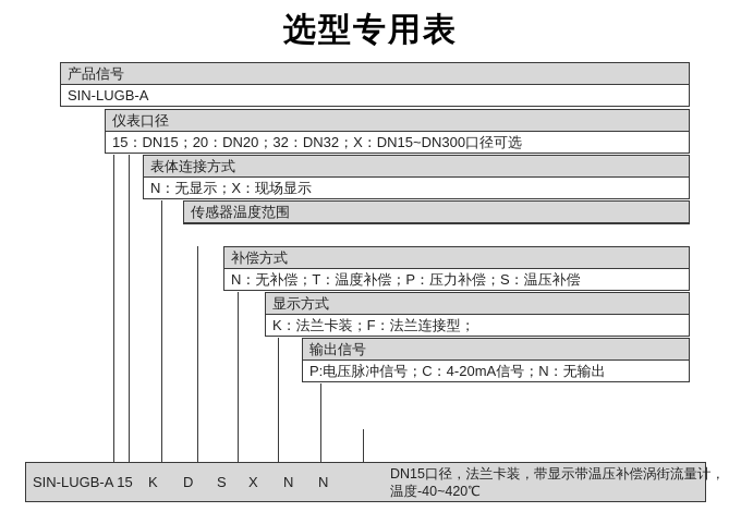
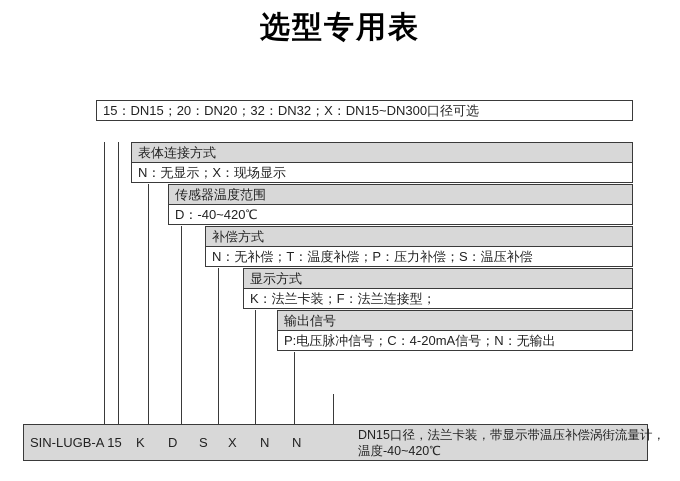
  选型专用表
- 产品信号
- SIN-LUGB-A
- 仪表口径
  15：DN15；20：DN20；32：DN32；X：DN15~DN300口径可选
  表体连接方式
  N：无显示；X：现场显示
  传感器温度范围
+ D：-40~420℃
  补偿方式
  N：无补偿；T：温度补偿；P：压力补偿；S：温压补偿
  显示方式
  K：法兰卡装；F：法兰连接型；
  输出信号
  P:电压脉冲信号；C：4-20mA信号；N：无输出
  SIN-LUGB-A 15
  K
  D
  S
  X
  N
  N
  DN15口径，法兰卡装，带显示带温压补偿涡街流量计，
  温度-40~420℃
